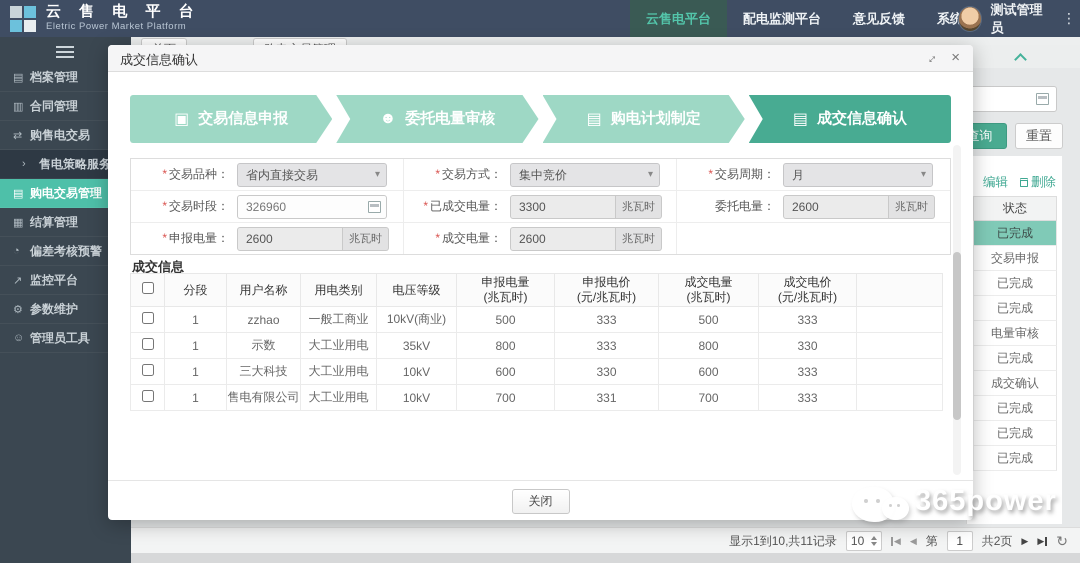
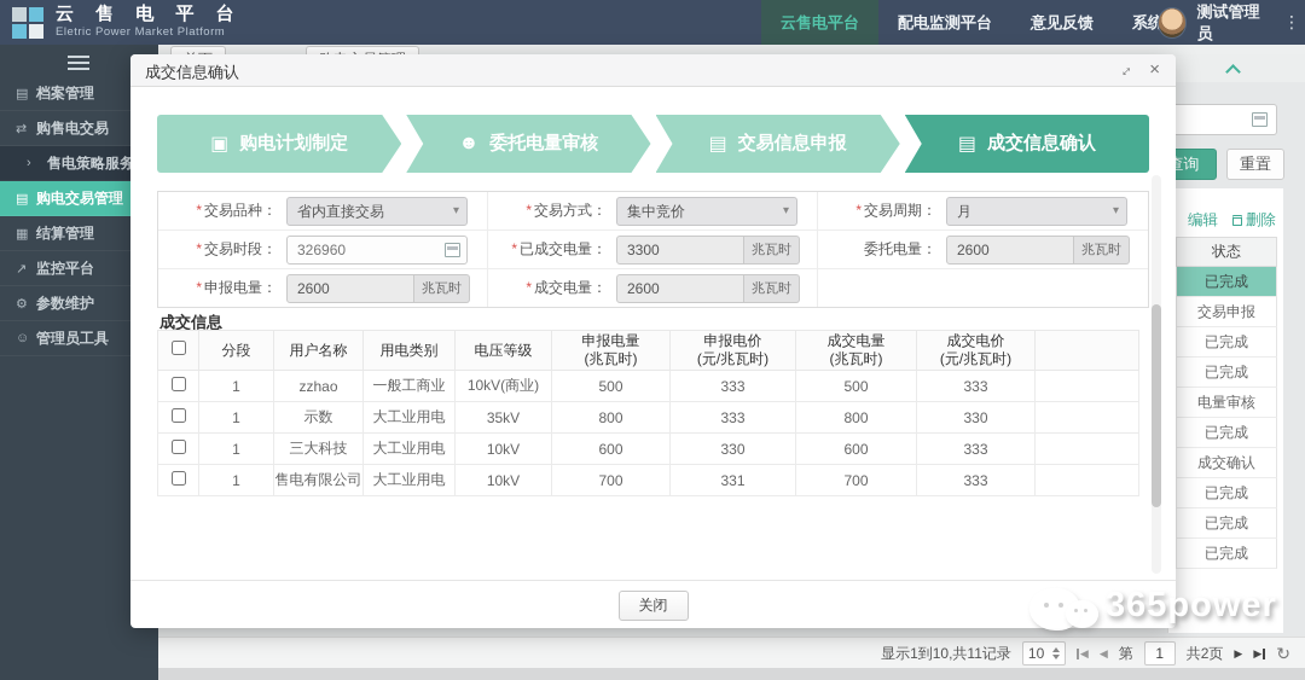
  云 售 电 平 台
  Eletric Power Market Platform
  云售电平台
  配电监测平台
  意见反馈
  系统
  测试管理员
  ⋮
  ▤
  档案管理
- ▥
- 合同管理
  ⇄
  购售电交易
  ›
  售电策略服务
  ▤
  购电交易管理
  ▦
  结算管理
- ◔
- 偏差考核预警
  ↗
  监控平台
  ⚙
  参数维护
  ☺
  管理员工具
  查询
  重置
  编辑
  删除
  状态
  已完成
  交易申报
  已完成
  已完成
  电量审核
  已完成
  成交确认
  已完成
  已完成
  已完成
  显示1到10,共11记录
  10
  ◀
  ◀
  第
  1
  共2页
  ▶
  ▶
  ↻
  成交信息确认
  ×
  ▣
- 交易信息申报
+ 购电计划制定
  ☻
  委托电量审核
  ▤
- 购电计划制定
+ 交易信息申报
  ▤
  成交信息确认
  * 交易品种：
  省内直接交易
  ▾
  * 交易方式：
  集中竞价
  ▾
  * 交易周期：
  月
  ▾
  * 交易时段：
  326960
  * 已成交电量：
  3300
  兆瓦时
  委托电量：
  2600
  兆瓦时
  * 申报电量：
  2600
  兆瓦时
  * 成交电量：
  2600
  兆瓦时
  成交信息
  	分段	用户名称	用电类别	电压等级	申报电量 (兆瓦时)	申报电价 (元/兆瓦时)	成交电量 (兆瓦时)	成交电价 (元/兆瓦时)
  	1	zzhao	一般工商业	10kV(商业)	500	333	500	333
  	1	示数	大工业用电	35kV	800	333	800	330
  	1	三大科技	大工业用电	10kV	600	330	600	333
  	1	售电有限公司	大工业用电	10kV	700	331	700	333
  关闭
  365power
